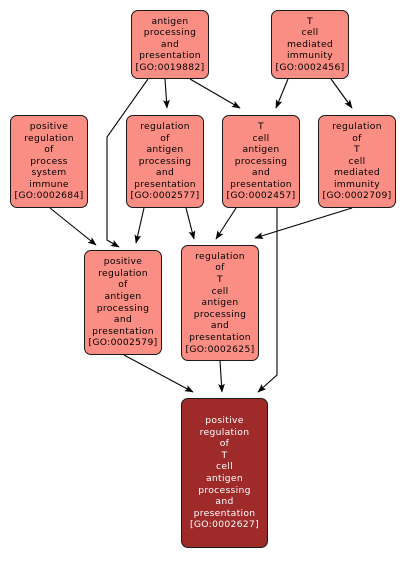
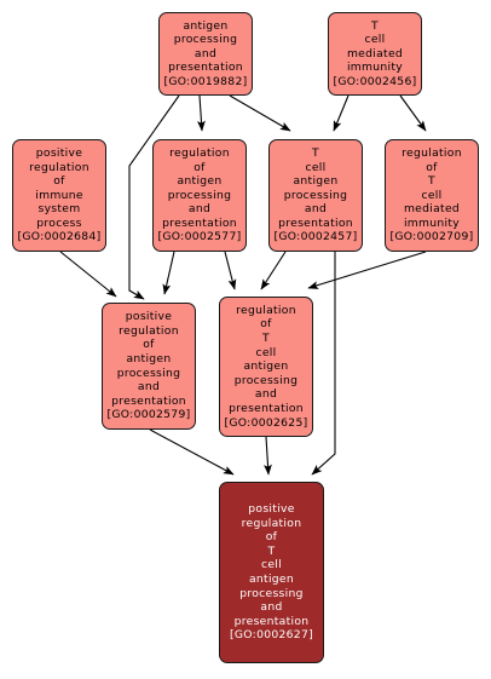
  antigen
  processing
  and
  presentation
  [GO:0019882]
  T
  cell
  mediated
  immunity
  [GO:0002456]
  positive
  regulation
  of
- process
+ immune
  system
- immune
+ process
  [GO:0002684]
  regulation
  of
  antigen
  processing
  and
  presentation
  [GO:0002577]
  T
  cell
  antigen
  processing
  and
  presentation
  [GO:0002457]
  regulation
  of
  T
  cell
  mediated
  immunity
  [GO:0002709]
  positive
  regulation
  of
  antigen
  processing
  and
  presentation
  [GO:0002579]
  regulation
  of
  T
  cell
  antigen
  processing
  and
  presentation
  [GO:0002625]
  positive
  regulation
  of
  T
  cell
  antigen
  processing
  and
  presentation
  [GO:0002627]
